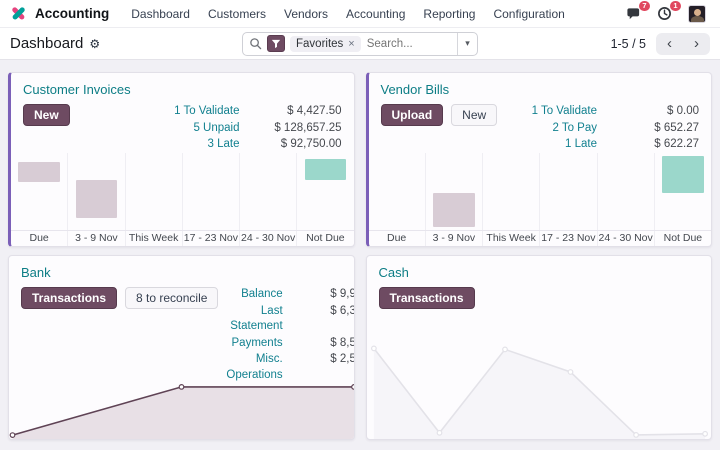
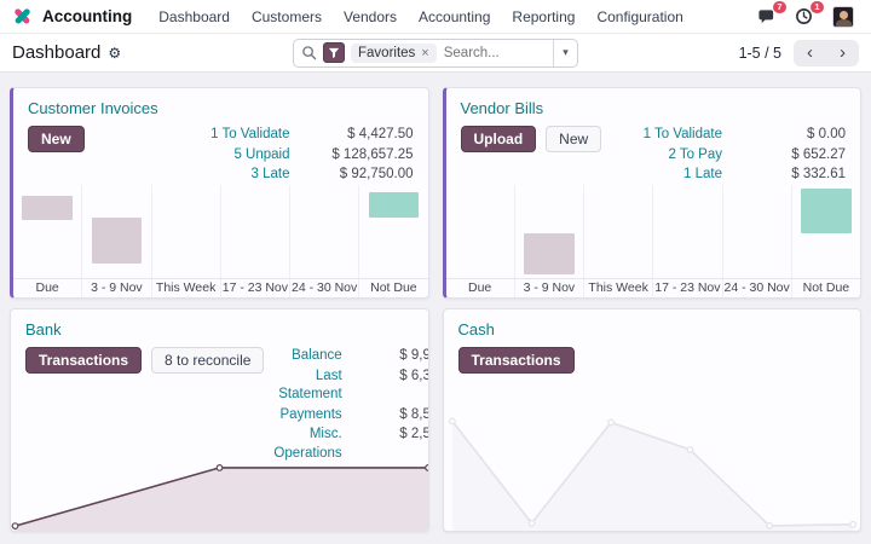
  Accounting
  Dashboard
  Customers
  Vendors
  Accounting
  Reporting
  Configuration
  7
  1
  Dashboard
  ⚙
  Favorites
  ×
  Search...
  ▾
  1-5 / 5
  ‹
  ›
  Customer Invoices
  New
  1 To Validate
  $ 4,427.50
  5 Unpaid
  $ 128,657.25
  3 Late
  $ 92,750.00
  Due
  3 - 9 Nov
  This Week
  17 - 23 Nov
  24 - 30 Nov
  Not Due
  Vendor Bills
  Upload
  New
  1 To Validate
  $ 0.00
  2 To Pay
  $ 652.27
  1 Late
- $ 622.27
+ $ 332.61
  Due
  3 - 9 Nov
  This Week
  17 - 23 Nov
  24 - 30 Nov
  Not Due
  Bank
  Transactions
  8 to reconcile
  Balance
  Last Statement
  Payments
  Misc. Operations
  Cash
  Transactions
